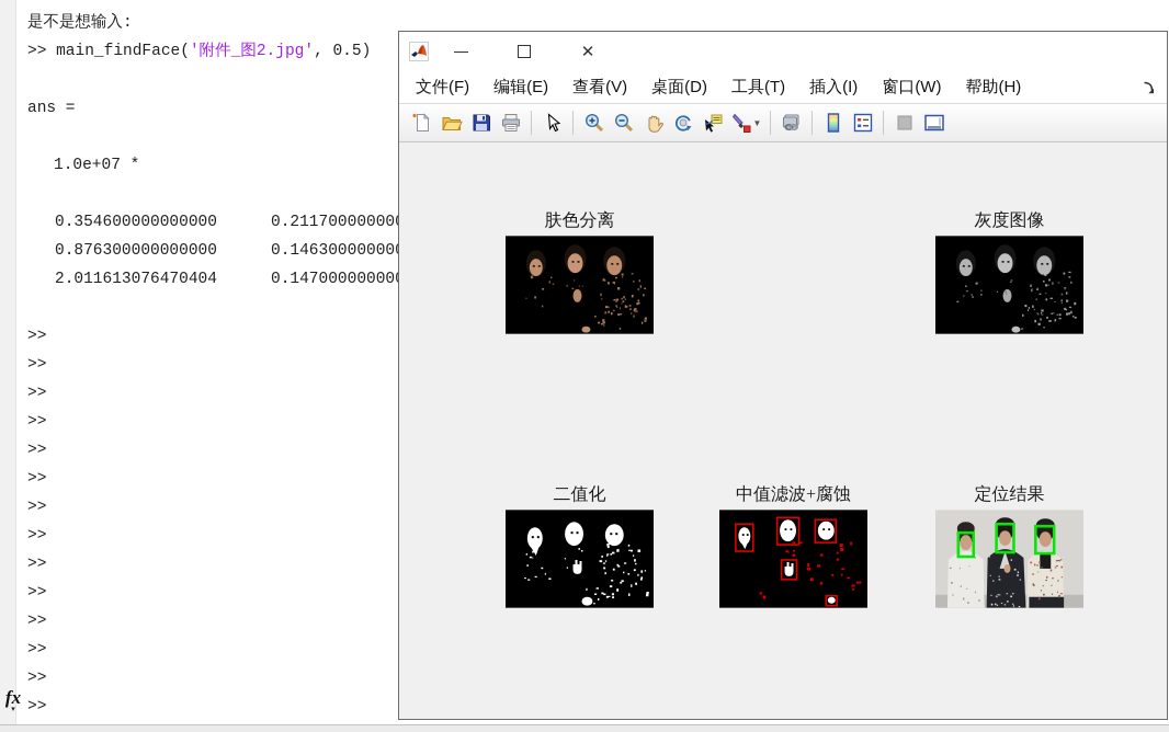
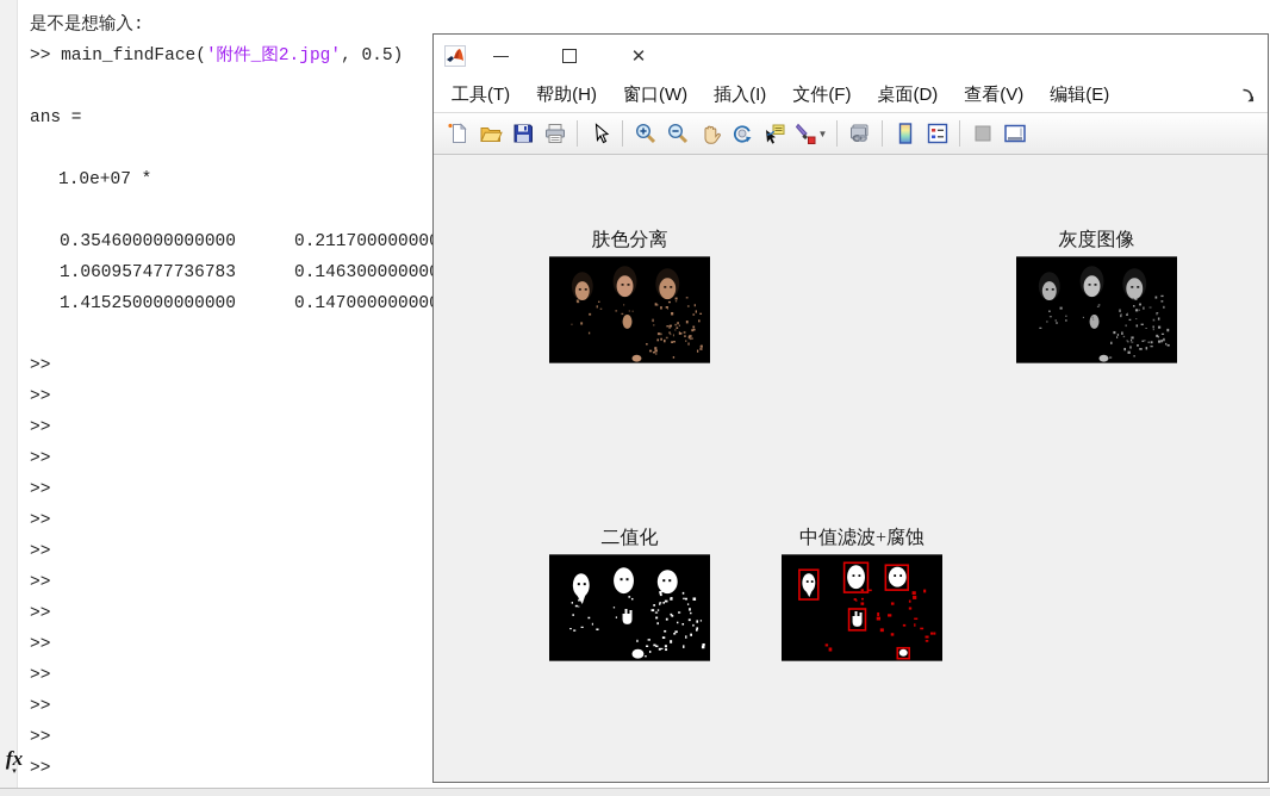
  是不是想输入:
  >> main_findFace('附件_图2.jpg', 0.5)
  ans =
  1.0e+07 *
  0.354600000000000 0.21170000000
- 0.876300000000000 0.14630000000
+ 1.060957477736783 0.14630000000
- 2.011613076470404 0.14700000000
+ 1.415250000000000 0.14700000000
  >>
  >>
  >>
  >>
  >>
  >>
  >>
  >>
  >>
  >>
  >>
  >>
  >>
  >>
  fx
  ✕
- 文件(F)
+ 工具(T)
- 编辑(E)
+ 帮助(H)
- 查看(V)
+ 窗口(W)
- 桌面(D)
+ 插入(I)
- 工具(T)
+ 文件(F)
- 插入(I)
+ 桌面(D)
- 窗口(W)
+ 查看(V)
- 帮助(H)
+ 编辑(E)
  ▼
  肤色分离
  灰度图像
  二值化
  中值滤波+腐蚀
- 定位结果
